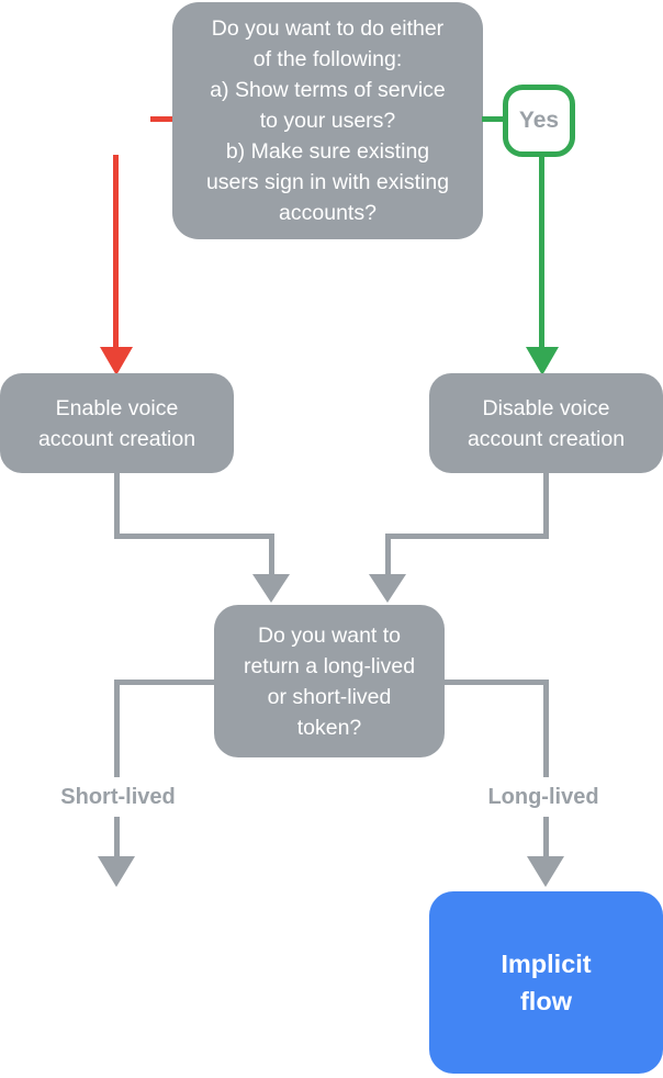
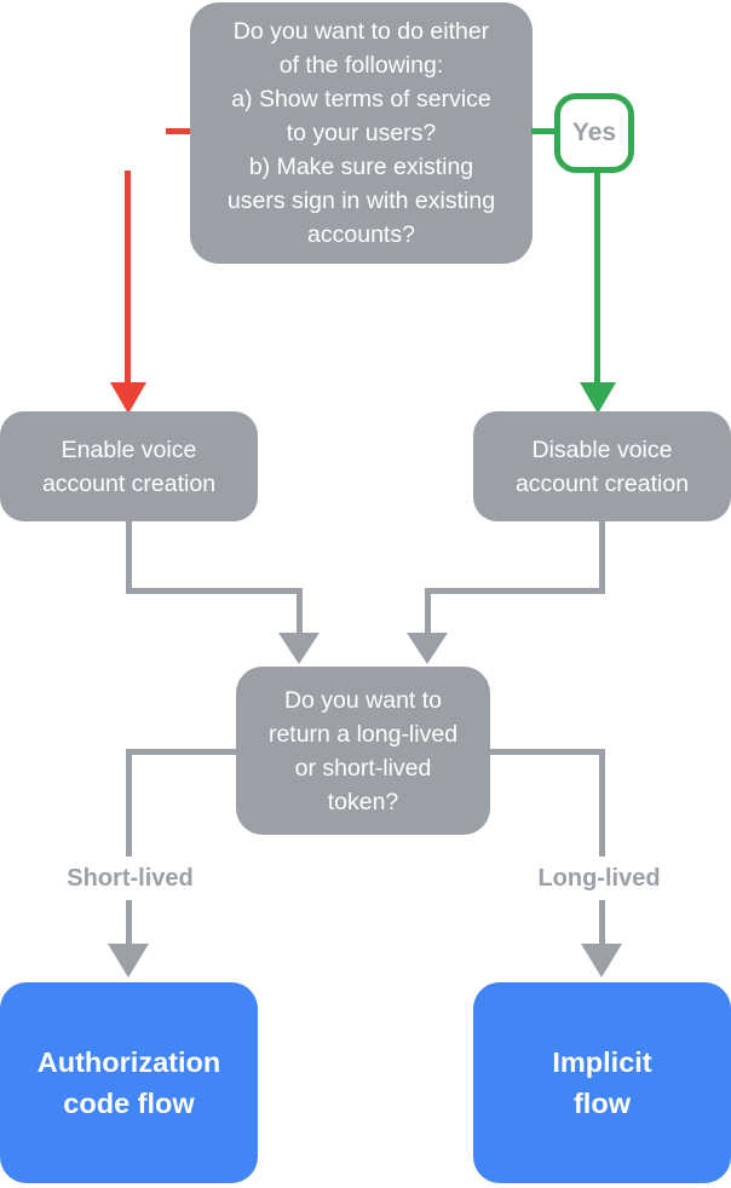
  Do you want to do either
  of the following:
  a) Show terms of service
  to your users?
  b) Make sure existing
  users sign in with existing
  accounts?
  Yes
  Enable voice
  account creation
  Disable voice
  account creation
  Do you want to
  return a long-lived
  or short-lived
  token?
  Short-lived
  Long-lived
+ Authorization
+ code flow
  Implicit
  flow
